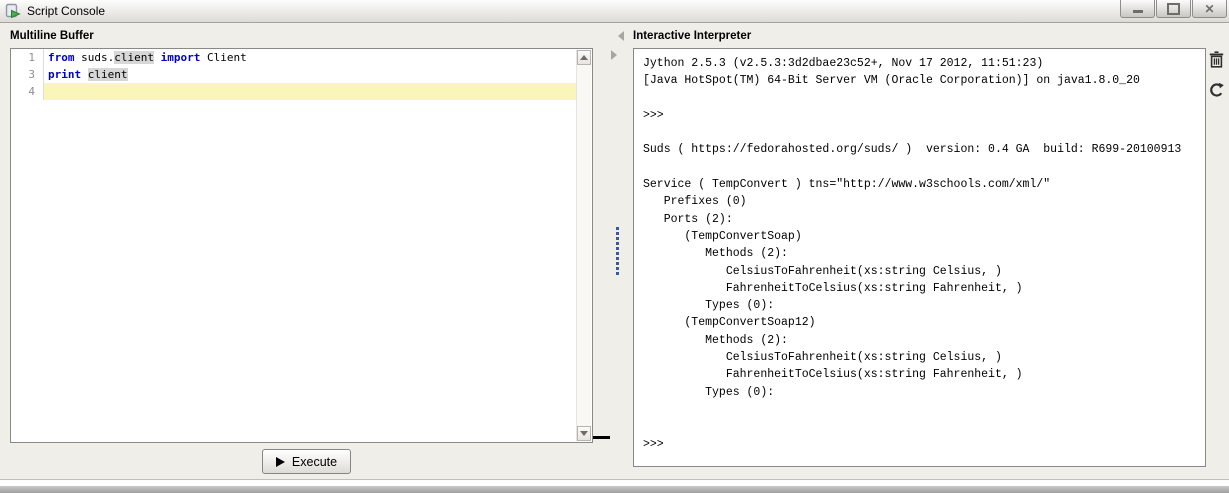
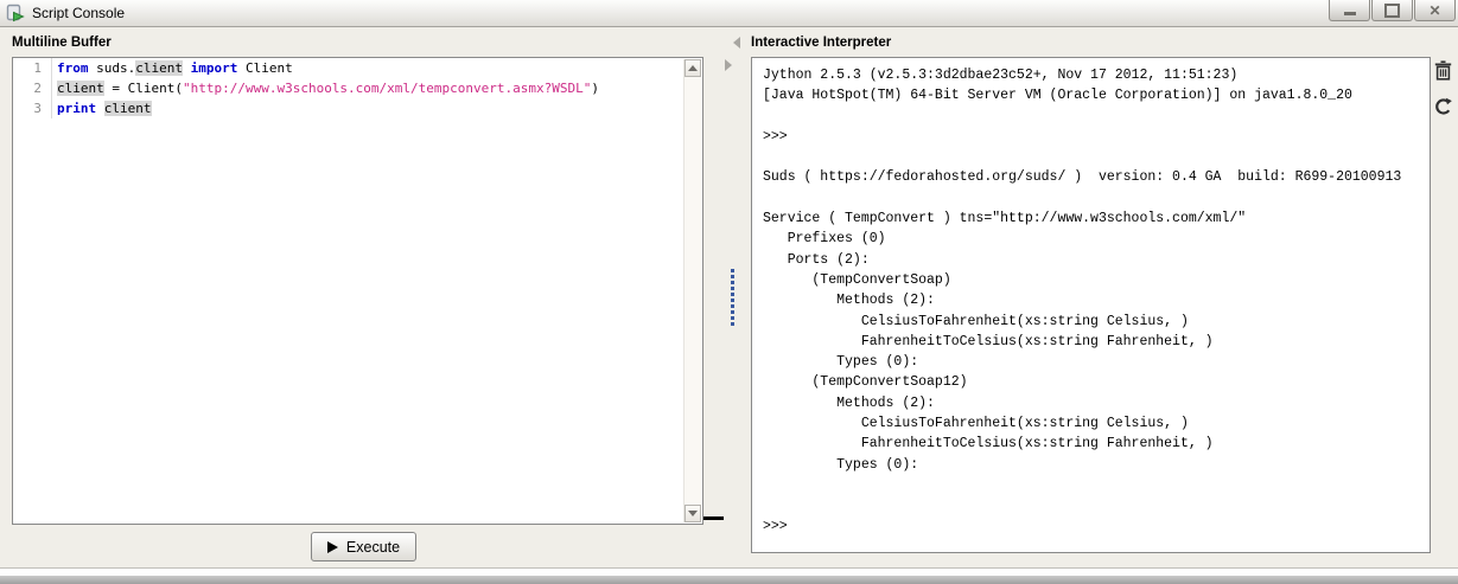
  Script Console
  ✕
  Multiline Buffer
  1
  from suds.client import Client
+ 2
+ client = Client("http://www.w3schools.com/xml/tempconvert.asmx?WSDL")
  3
  print client
- 4
  Execute
  Interactive Interpreter
  Jython 2.5.3 (v2.5.3:3d2dbae23c52+, Nov 17 2012, 11:51:23)
  [Java HotSpot(TM) 64-Bit Server VM (Oracle Corporation)] on java1.8.0_20
  >>>
  Suds ( https://fedorahosted.org/suds/ ) version: 0.4 GA build: R699-20100913
  Service ( TempConvert ) tns="http://www.w3schools.com/xml/"
  Prefixes (0)
  Ports (2):
  (TempConvertSoap)
  Methods (2):
  CelsiusToFahrenheit(xs:string Celsius, )
  FahrenheitToCelsius(xs:string Fahrenheit, )
  Types (0):
  (TempConvertSoap12)
  Methods (2):
  CelsiusToFahrenheit(xs:string Celsius, )
  FahrenheitToCelsius(xs:string Fahrenheit, )
  Types (0):
  >>>
